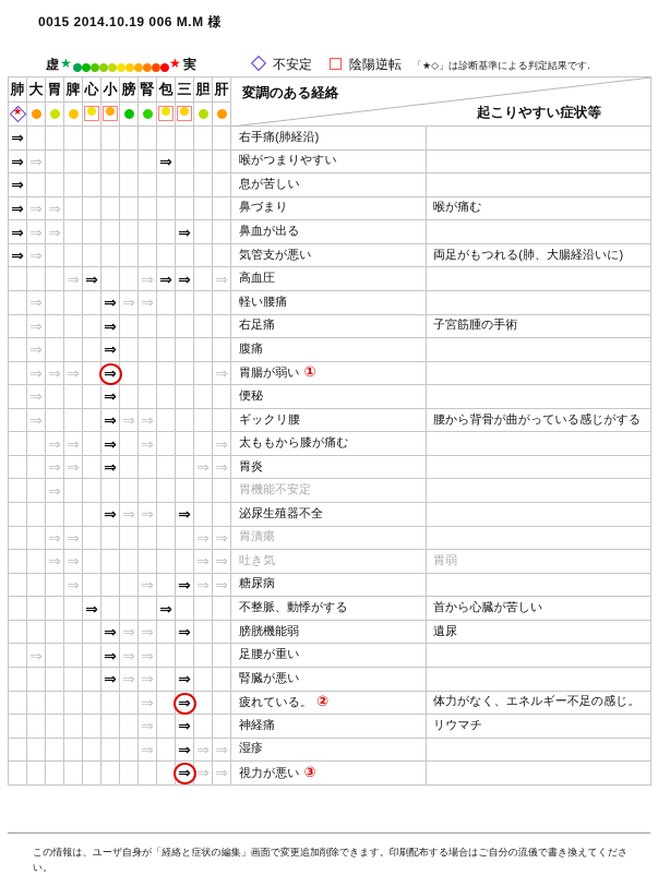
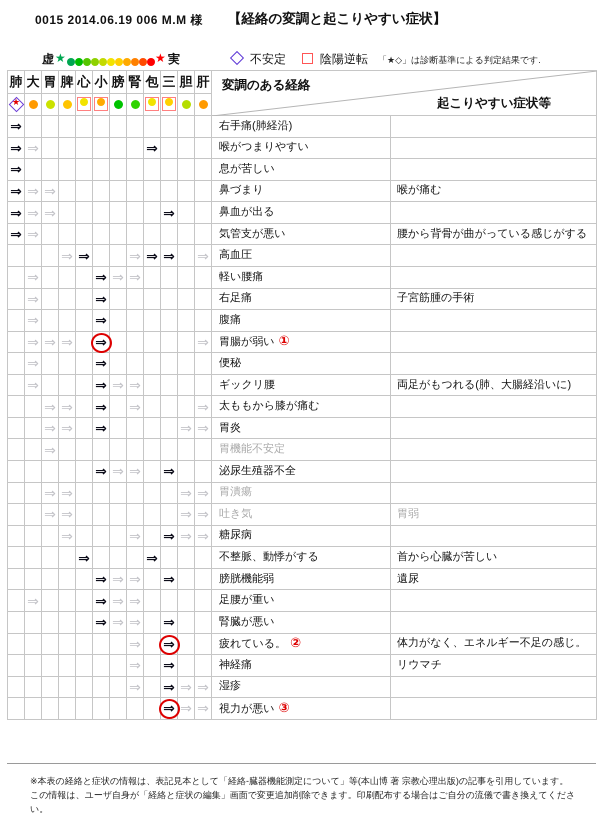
- 0015 2014.10.19 006 M.M 様
+ 0015 2014.06.19 006 M.M 様
+ 【経絡の変調と起こりやすい症状】
  虚
  ★
  ★
  実
  不安定
  陰陽逆転
  「★◇」は診断基準による判定結果です.
  肺	大	胃	脾	心	小	膀	腎	包	三	胆	肝	変調のある経絡起こりやすい症状等
  ★
  ⇒												右手痛(肺経沿)
  ⇒	⇒							⇒				喉がつまりやすい
  ⇒												息が苦しい
  ⇒	⇒	⇒										鼻づまり	喉が痛む
  ⇒	⇒	⇒							⇒			鼻血が出る
- ⇒	⇒											気管支が悪い	両足がもつれる(肺、大腸経沿いに)
+ ⇒	⇒											気管支が悪い	腰から背骨が曲がっている感じがする
  			⇒	⇒			⇒	⇒	⇒		⇒	高血圧
  	⇒				⇒	⇒	⇒					軽い腰痛
  	⇒				⇒							右足痛	子宮筋腫の手術
  	⇒				⇒							腹痛
  	⇒	⇒	⇒		⇒						⇒	胃腸が弱い ①
  	⇒				⇒							便秘
- 	⇒				⇒	⇒	⇒					ギックリ腰	腰から背骨が曲がっている感じがする
+ 	⇒				⇒	⇒	⇒					ギックリ腰	両足がもつれる(肺、大腸経沿いに)
  		⇒	⇒		⇒		⇒				⇒	太ももから膝が痛む
  		⇒	⇒		⇒					⇒	⇒	胃炎
  		⇒										胃機能不安定
  					⇒	⇒	⇒		⇒			泌尿生殖器不全
  		⇒	⇒							⇒	⇒	胃潰瘍
  		⇒	⇒							⇒	⇒	吐き気	胃弱
  			⇒				⇒		⇒	⇒	⇒	糖尿病
  				⇒				⇒				不整脈、動悸がする	首から心臓が苦しい
  					⇒	⇒	⇒		⇒			膀胱機能弱	遺尿
  	⇒				⇒	⇒	⇒					足腰が重い
  					⇒	⇒	⇒		⇒			腎臓が悪い
  							⇒		⇒			疲れている。 ②	体力がなく、エネルギー不足の感じ。
  							⇒		⇒			神経痛	リウマチ
  							⇒		⇒	⇒	⇒	湿疹
  									⇒	⇒	⇒	視力が悪い ③
+ ※本表の経絡と症状の情報は、表記見本として「経絡-臓器機能測定について」等(本山博 著 宗教心理出版)の記事を引用しています。
  この情報は、ユーザ自身が「経絡と症状の編集」画面で変更追加削除できます。印刷配布する場合はご自分の流儀で書き換えてください。
